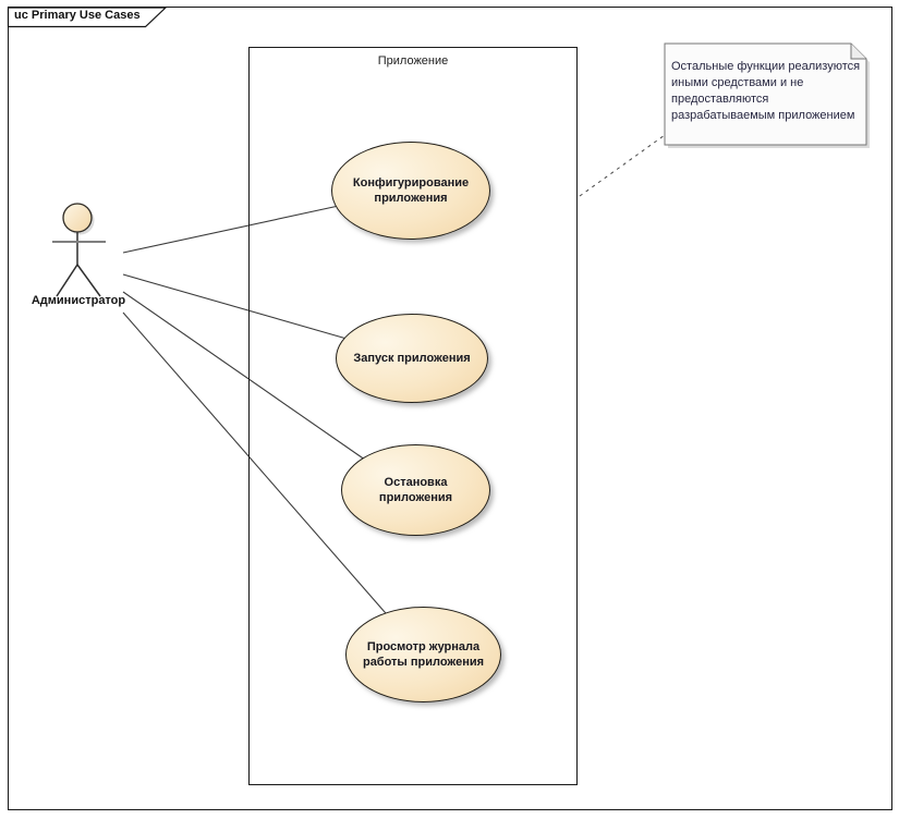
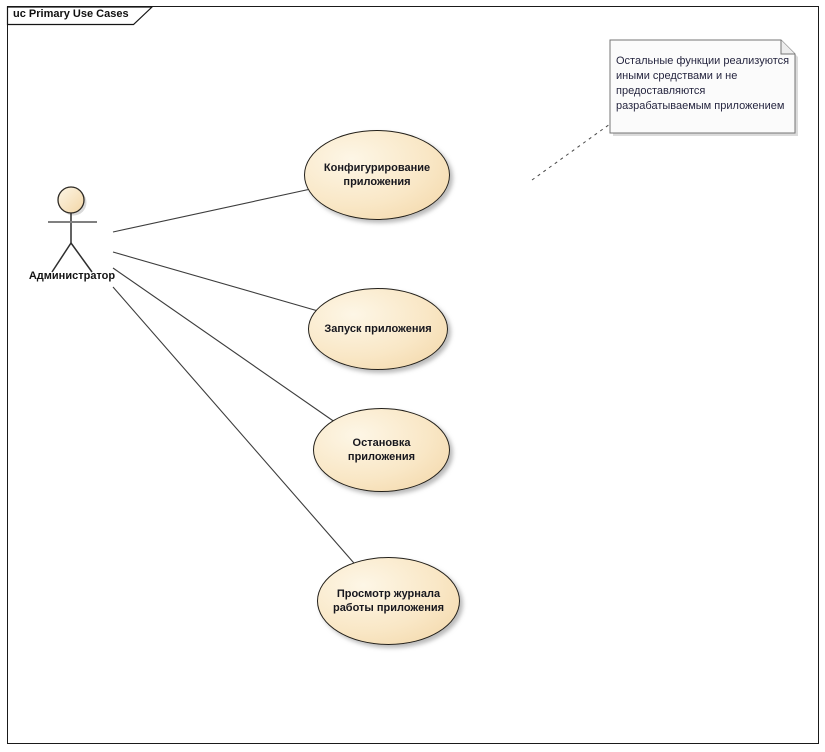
- Приложение
  uc Primary Use Cases
  Конфигурирование
  приложения
  Запуск приложения
  Остановка
  приложения
  Просмотр журнала
  работы приложения
  Администратор
  Остальные функции реализуются
  иными средствами и не
  предоставляются
  разрабатываемым приложением
